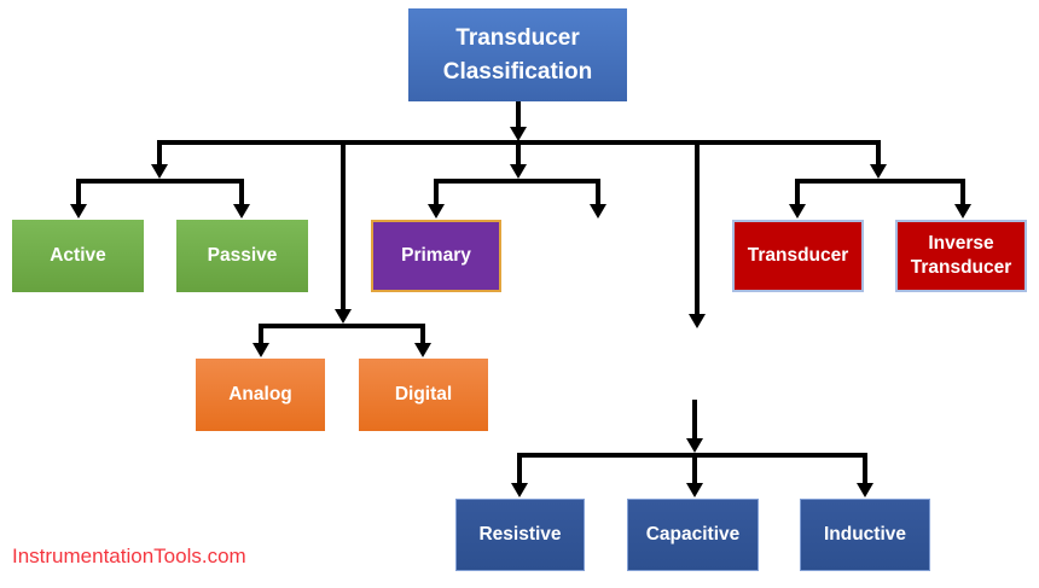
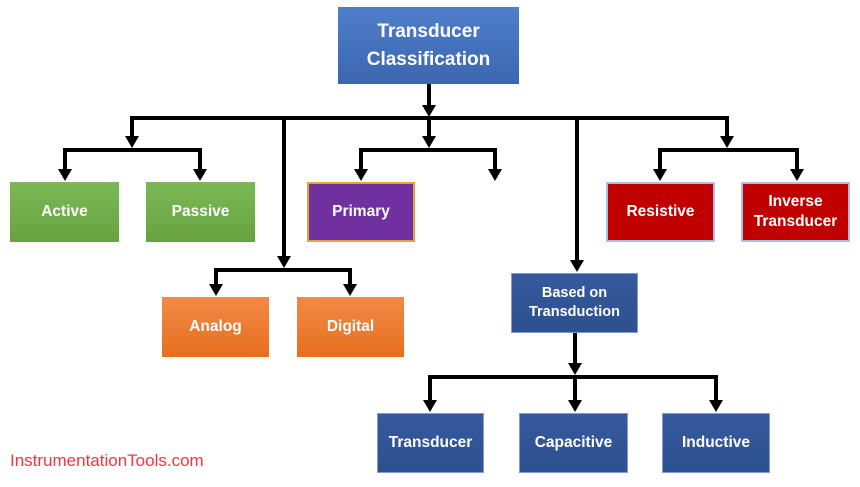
  Transducer Classification
  Active
  Passive
  Primary
- Transducer
+ Resistive
  Inverse Transducer
  Analog
  Digital
+ Based on Transduction
- Resistive
+ Transducer
  Capacitive
  Inductive
  InstrumentationTools.com
